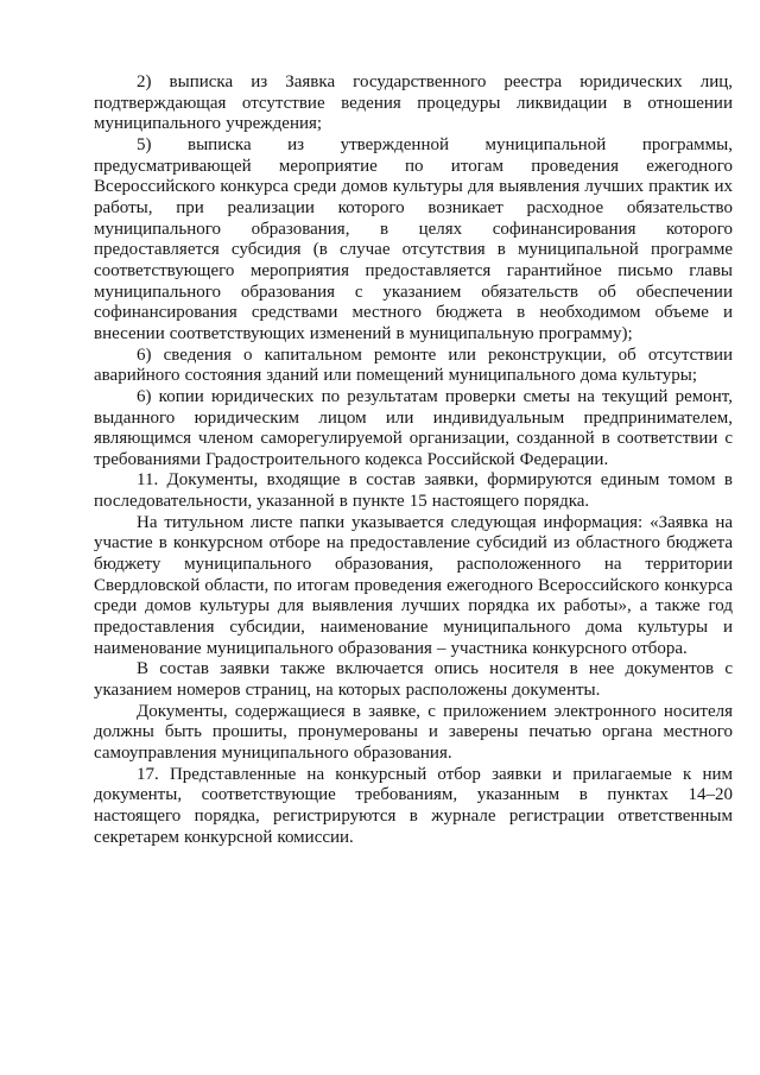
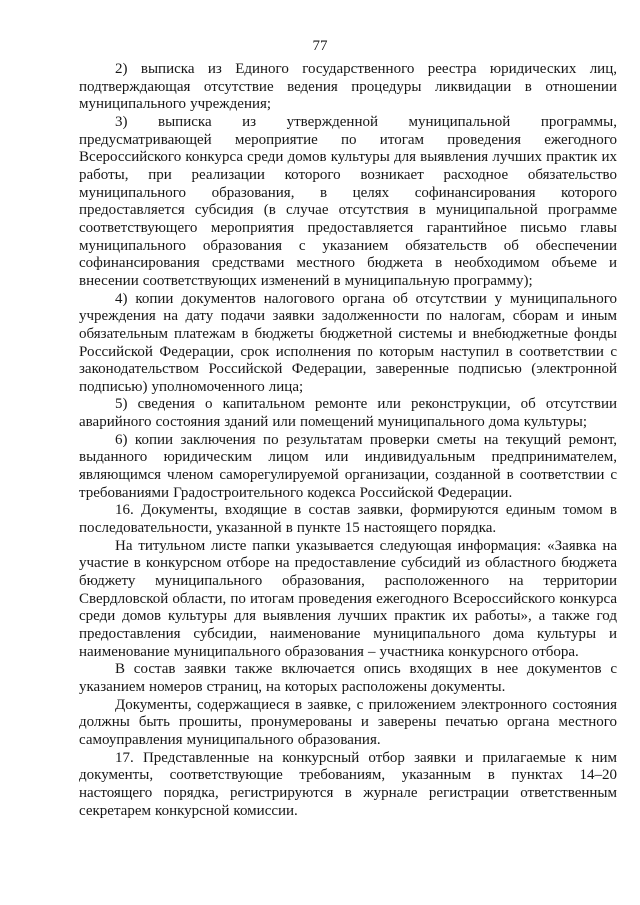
+ 77
- 2) выписка из Заявка государственного реестра юридических лиц, подтверждающая отсутствие ведения процедуры ликвидации в отношении муниципального учреждения;
+ 2) выписка из Единого государственного реестра юридических лиц, подтверждающая отсутствие ведения процедуры ликвидации в отношении муниципального учреждения;
- 5) выписка из утвержденной муниципальной программы, предусматривающей мероприятие по итогам проведения ежегодного Всероссийского конкурса среди домов культуры для выявления лучших практик их работы, при реализации которого возникает расходное обязательство муниципального образования, в целях софинансирования которого предоставляется субсидия (в случае отсутствия в муниципальной программе соответствующего мероприятия предоставляется гарантийное письмо главы муниципального образования с указанием обязательств об обеспечении софинансирования средствами местного бюджета в необходимом объеме и внесении соответствующих изменений в муниципальную программу);
+ 3) выписка из утвержденной муниципальной программы, предусматривающей мероприятие по итогам проведения ежегодного Всероссийского конкурса среди домов культуры для выявления лучших практик их работы, при реализации которого возникает расходное обязательство муниципального образования, в целях софинансирования которого предоставляется субсидия (в случае отсутствия в муниципальной программе соответствующего мероприятия предоставляется гарантийное письмо главы муниципального образования с указанием обязательств об обеспечении софинансирования средствами местного бюджета в необходимом объеме и внесении соответствующих изменений в муниципальную программу);
+ 4) копии документов налогового органа об отсутствии у муниципального учреждения на дату подачи заявки задолженности по налогам, сборам и иным обязательным платежам в бюджеты бюджетной системы и внебюджетные фонды Российской Федерации, срок исполнения по которым наступил в соответствии с законодательством Российской Федерации, заверенные подписью (электронной подписью) уполномоченного лица;
- 6) сведения о капитальном ремонте или реконструкции, об отсутствии аварийного состояния зданий или помещений муниципального дома культуры;
+ 5) сведения о капитальном ремонте или реконструкции, об отсутствии аварийного состояния зданий или помещений муниципального дома культуры;
- 6) копии юридических по результатам проверки сметы на текущий ремонт, выданного юридическим лицом или индивидуальным предпринимателем, являющимся членом саморегулируемой организации, созданной в соответствии с требованиями Градостроительного кодекса Российской Федерации.
+ 6) копии заключения по результатам проверки сметы на текущий ремонт, выданного юридическим лицом или индивидуальным предпринимателем, являющимся членом саморегулируемой организации, созданной в соответствии с требованиями Градостроительного кодекса Российской Федерации.
- 11. Документы, входящие в состав заявки, формируются единым томом в последовательности, указанной в пункте 15 настоящего порядка.
+ 16. Документы, входящие в состав заявки, формируются единым томом в последовательности, указанной в пункте 15 настоящего порядка.
- На титульном листе папки указывается следующая информация: «Заявка на участие в конкурсном отборе на предоставление субсидий из областного бюджета бюджету муниципального образования, расположенного на территории Свердловской области, по итогам проведения ежегодного Всероссийского конкурса среди домов культуры для выявления лучших порядка их работы», а также год предоставления субсидии, наименование муниципального дома культуры и наименование муниципального образования – участника конкурсного отбора.
+ На титульном листе папки указывается следующая информация: «Заявка на участие в конкурсном отборе на предоставление субсидий из областного бюджета бюджету муниципального образования, расположенного на территории Свердловской области, по итогам проведения ежегодного Всероссийского конкурса среди домов культуры для выявления лучших практик их работы», а также год предоставления субсидии, наименование муниципального дома культуры и наименование муниципального образования – участника конкурсного отбора.
- В состав заявки также включается опись носителя в нее документов с указанием номеров страниц, на которых расположены документы.
+ В состав заявки также включается опись входящих в нее документов с указанием номеров страниц, на которых расположены документы.
- Документы, содержащиеся в заявке, с приложением электронного носителя должны быть прошиты, пронумерованы и заверены печатью органа местного самоуправления муниципального образования.
+ Документы, содержащиеся в заявке, с приложением электронного состояния должны быть прошиты, пронумерованы и заверены печатью органа местного самоуправления муниципального образования.
  17. Представленные на конкурсный отбор заявки и прилагаемые к ним документы, соответствующие требованиям, указанным в пунктах 14–20 настоящего порядка, регистрируются в журнале регистрации ответственным секретарем конкурсной комиссии.
